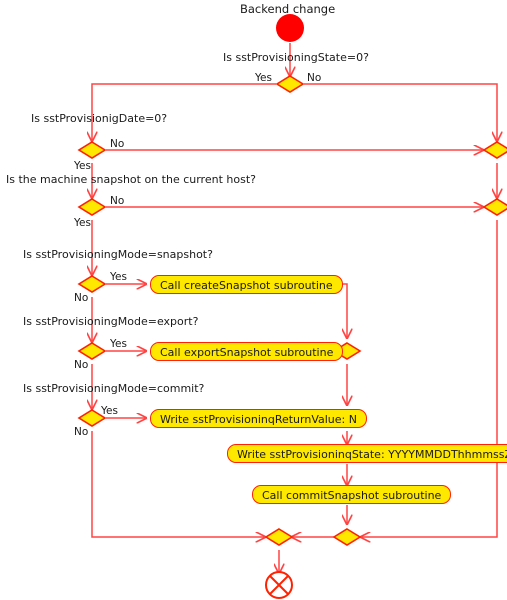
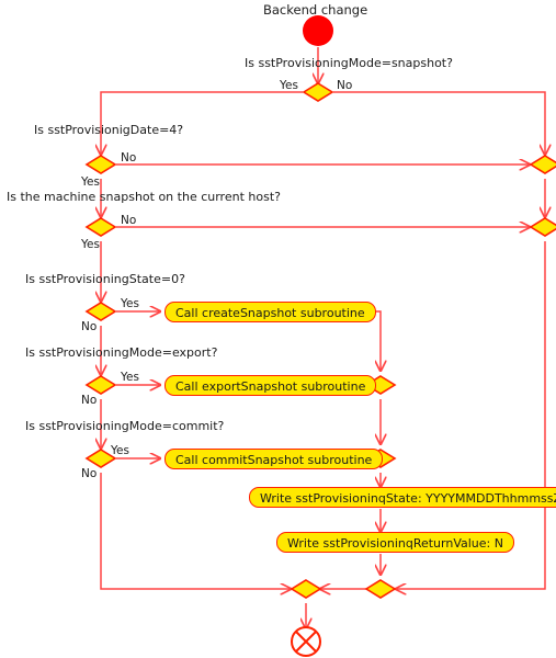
  Backend change
- Is sstProvisioningState=0?
+ Is sstProvisioningMode=snapshot?
- Is sstProvisionigDate=0?
+ Is sstProvisionigDate=4?
  Is the machine snapshot on the current host?
- Is sstProvisioningMode=snapshot?
+ Is sstProvisioningState=0?
  Is sstProvisioningMode=export?
  Is sstProvisioningMode=commit?
  Yes
  No
  No
  Yes
  No
  Yes
  Yes
  No
  Yes
  No
  Yes
  No
  Call createSnapshot subroutine
  Call exportSnapshot subroutine
- Write sstProvisioninqReturnValue: N
+ Call commitSnapshot subroutine
  Write sstProvisioninqState: YYYYMMDDThhmmss
- Call commitSnapshot subroutine
+ Write sstProvisioninqReturnValue: N
